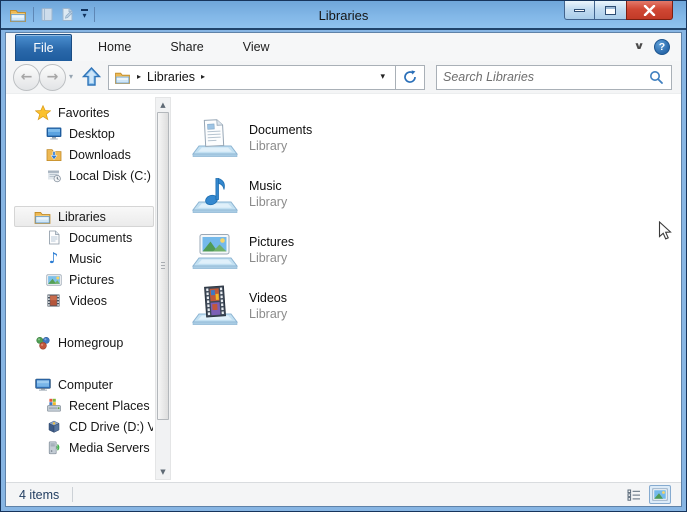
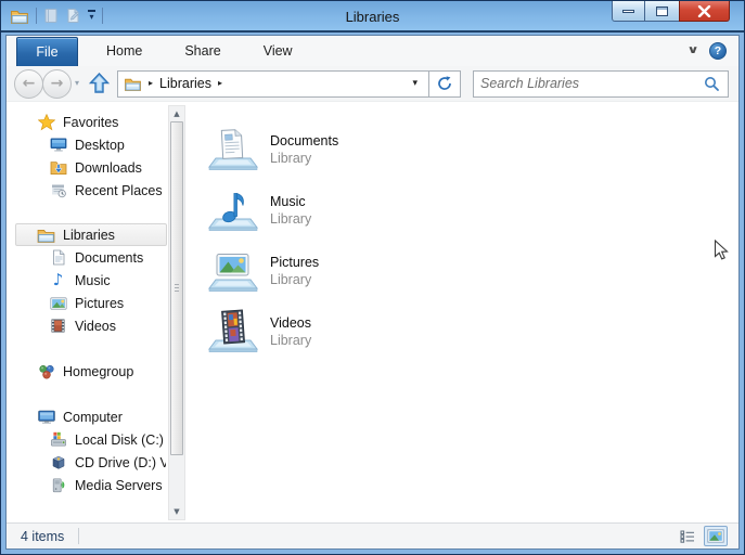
  ▾
  Libraries
  File
  Home
  Share
  View
  ∨
  ?
  ←
  →
  ▾
  ▸
  Libraries
  ▸
  ▾
  Search Libraries
  Favorites
  Desktop
  Downloads
- Local Disk (C:)
+ Recent Places
  Libraries
  Documents
  ♪
  Music
  Pictures
  Videos
  Homegroup
  Computer
- Recent Places
+ Local Disk (C:)
  CD Drive (D:) V
  Media Servers
  ▲
  ▼
  Documents
  Library
  Music
  Library
  Pictures
  Library
  Videos
  Library
  4 items
